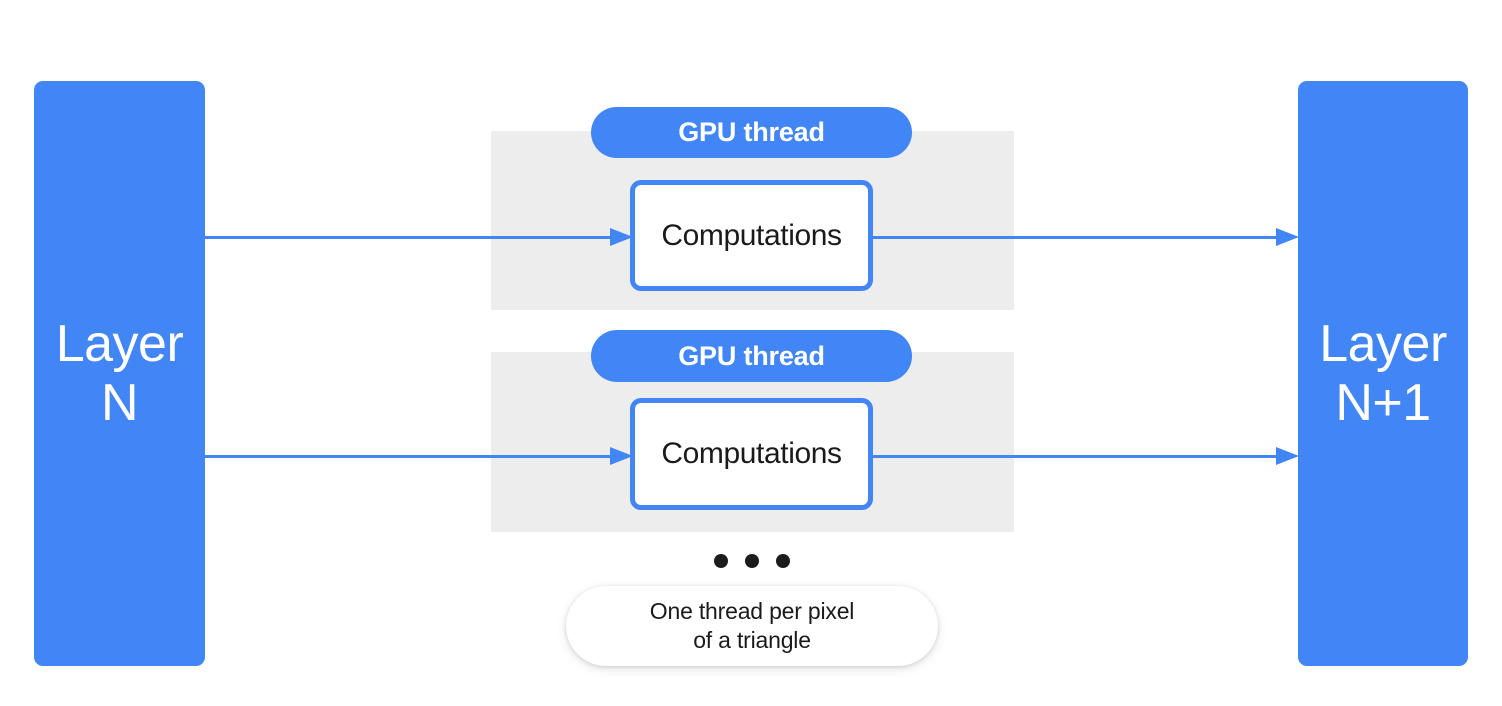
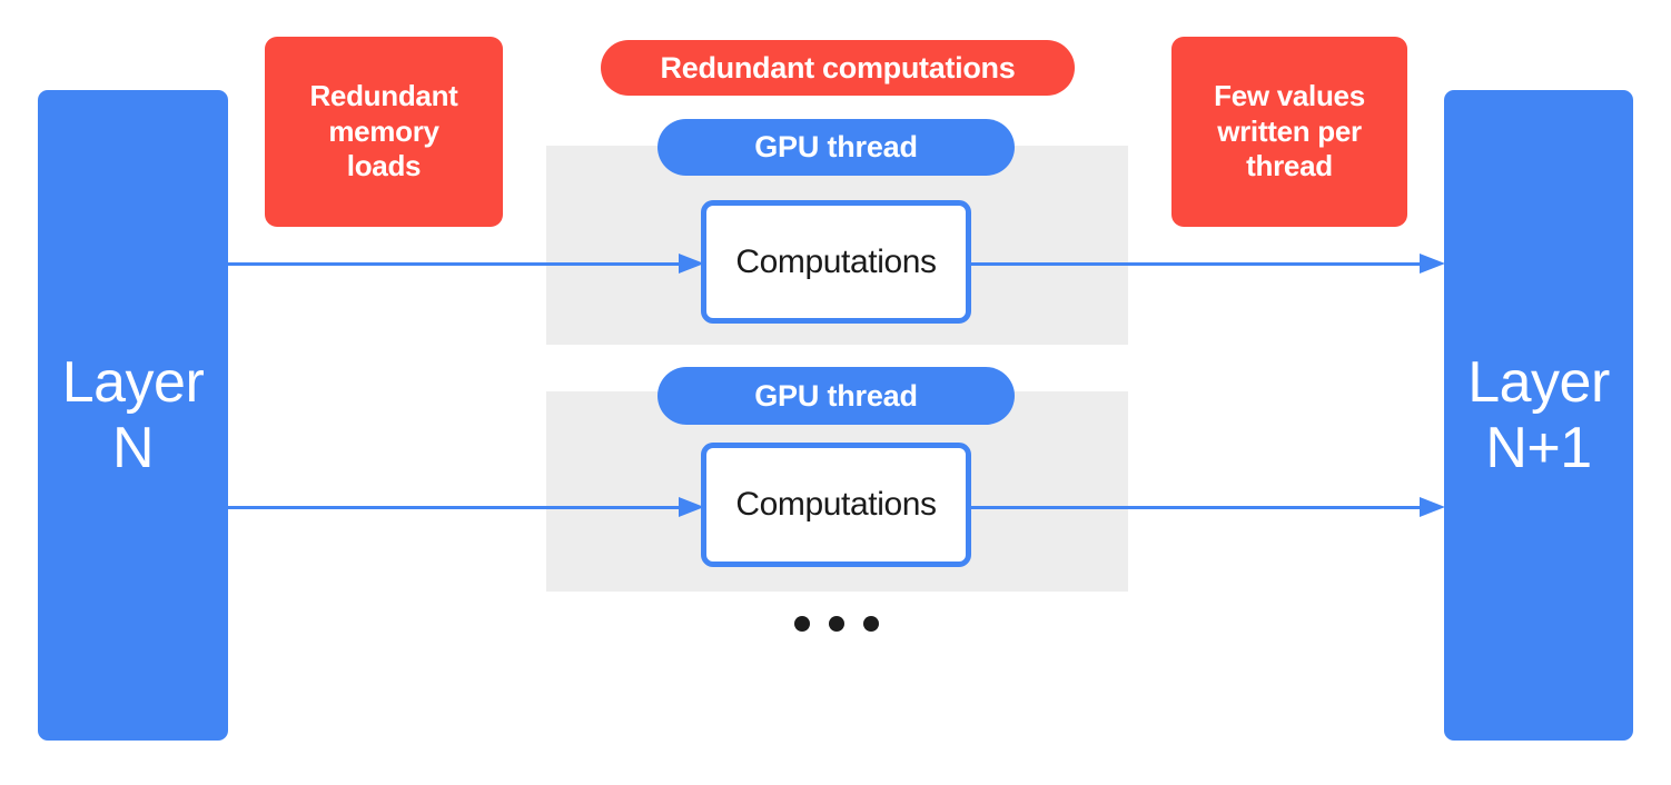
  Layer
  N
  Layer
  N+1
+ Redundant
+ memory
+ loads
+ Redundant computations
+ Few values
+ written per
+ thread
  GPU thread
  GPU thread
  Computations
  Computations
- One thread per pixel
- of a triangle
